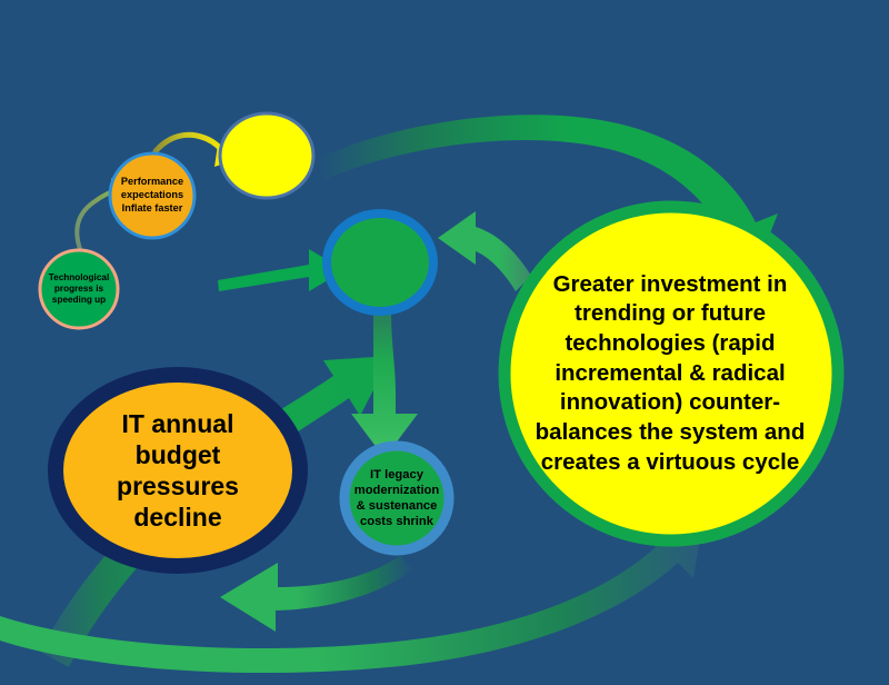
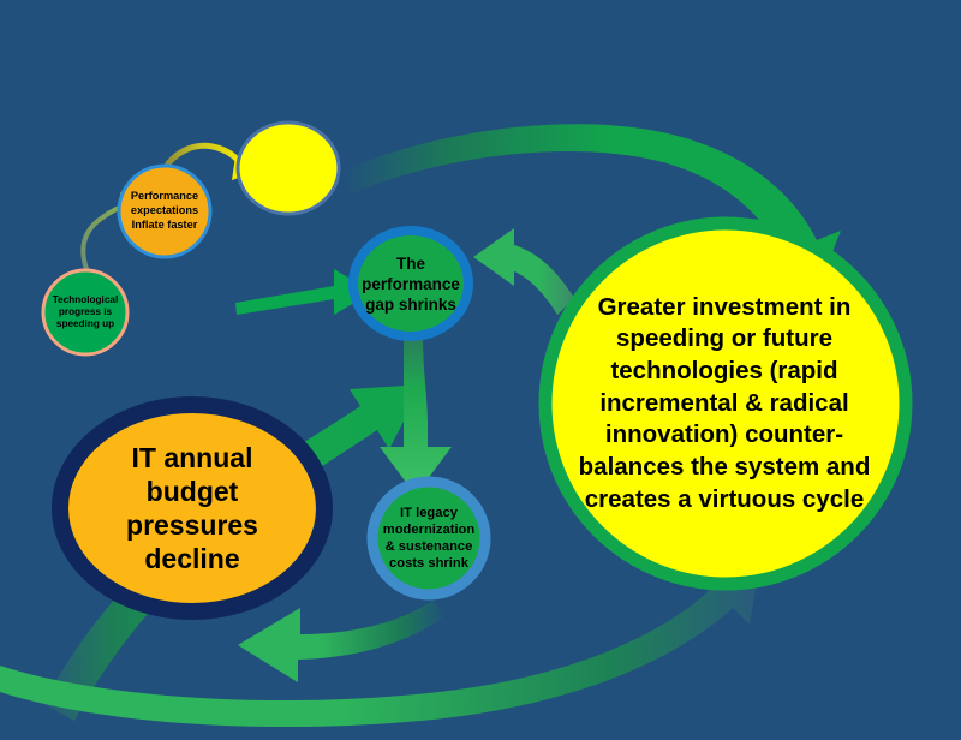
  Technological
  progress is
  speeding up
  Performance
  expectations
  Inflate faster
+ The
+ performance
+ gap shrinks
  IT legacy
  modernization
  & sustenance
  costs shrink
  IT annual
  budget
  pressures
  decline
- Greater investment in trending or future technologies (rapid incremental & radical innovation) counter-balances the system and creates a virtuous cycle
+ Greater investment in speeding or future technologies (rapid incremental & radical innovation) counter-balances the system and creates a virtuous cycle
